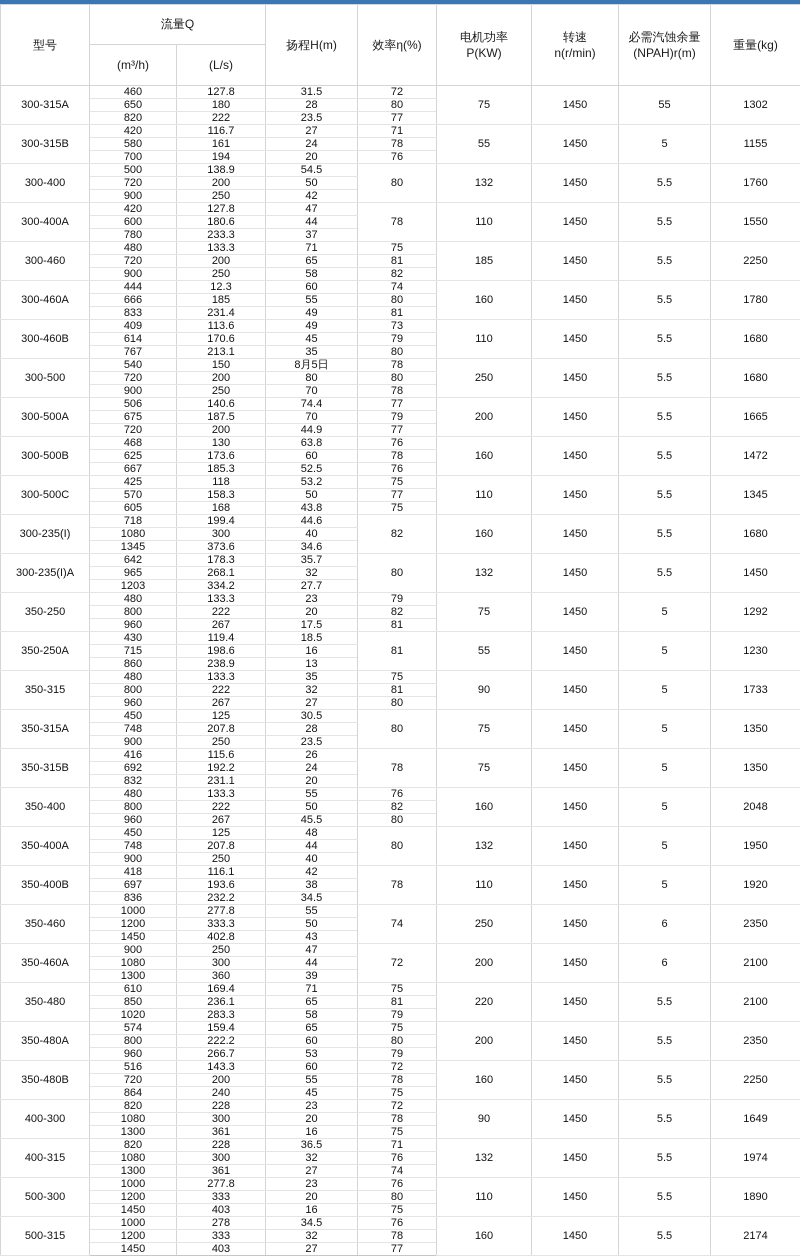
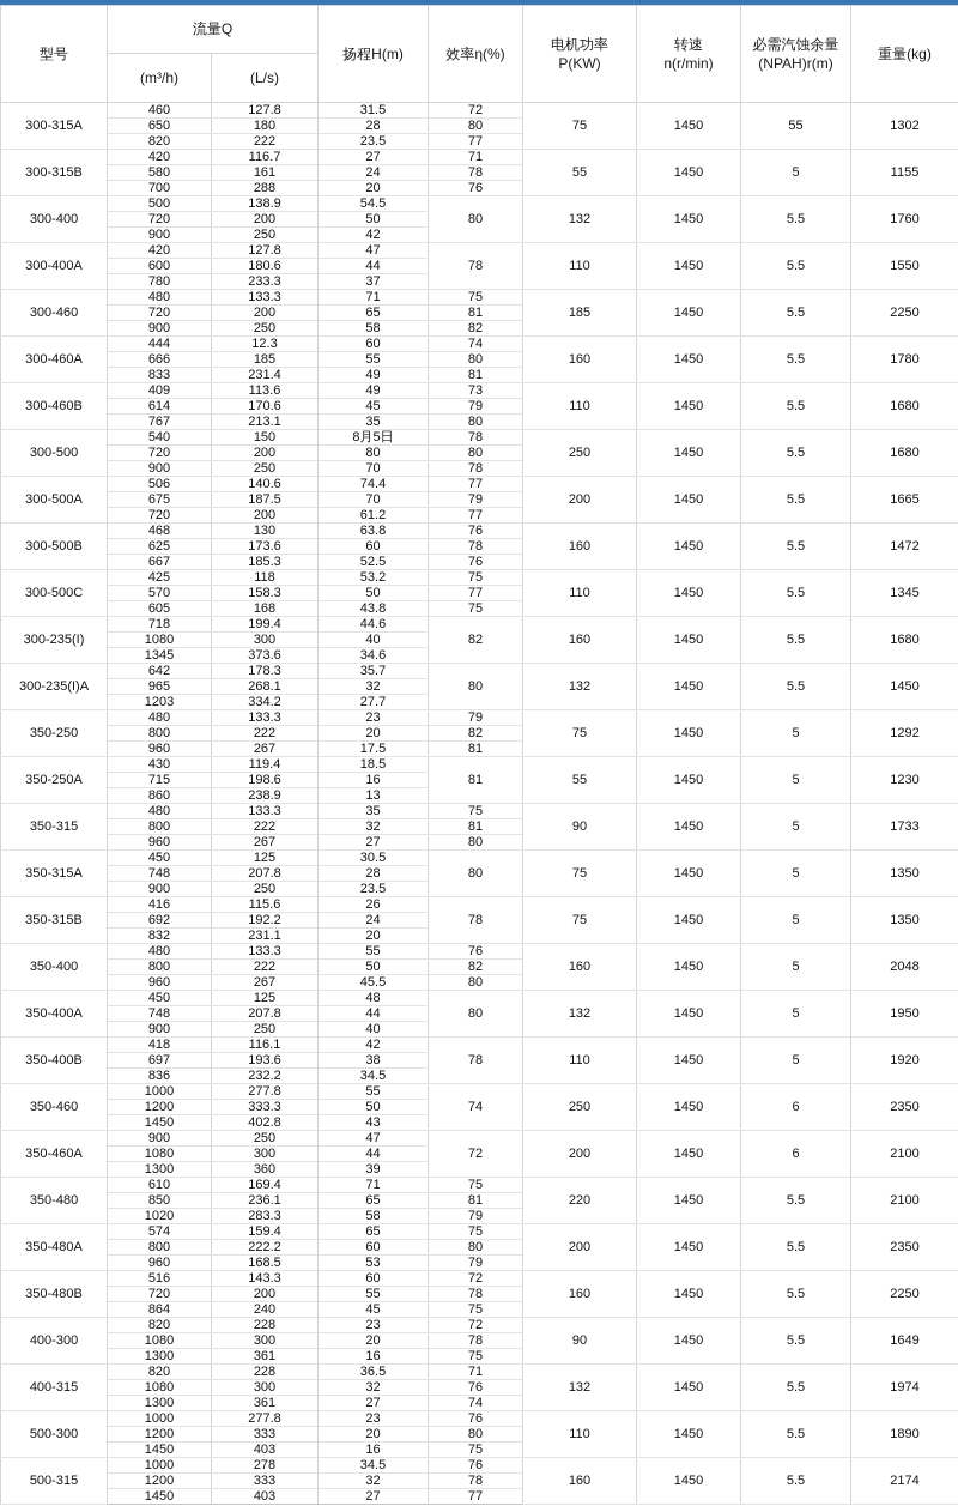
  型号	流量Q	扬程H(m)	效率η(%)	电机功率 P(KW)	转速 n(r/min)	必需汽蚀余量 (NPAH)r(m)	重量(kg)
  (m³/h)	(L/s)
  300-315A	460	127.8	31.5	72	75	1450	55	1302
  650	180	28	80
  820	222	23.5	77
  300-315B	420	116.7	27	71	55	1450	5	1155
  580	161	24	78
- 700	194	20	76
+ 700	288	20	76
  300-400	500	138.9	54.5	80	132	1450	5.5	1760
  720	200	50
  900	250	42
  300-400A	420	127.8	47	78	110	1450	5.5	1550
  600	180.6	44
  780	233.3	37
  300-460	480	133.3	71	75	185	1450	5.5	2250
  720	200	65	81
  900	250	58	82
  300-460A	444	12.3	60	74	160	1450	5.5	1780
  666	185	55	80
  833	231.4	49	81
  300-460B	409	113.6	49	73	110	1450	5.5	1680
  614	170.6	45	79
  767	213.1	35	80
  300-500	540	150	8月5日	78	250	1450	5.5	1680
  720	200	80	80
  900	250	70	78
  300-500A	506	140.6	74.4	77	200	1450	5.5	1665
  675	187.5	70	79
- 720	200	44.9	77
+ 720	200	61.2	77
  300-500B	468	130	63.8	76	160	1450	5.5	1472
  625	173.6	60	78
  667	185.3	52.5	76
  300-500C	425	118	53.2	75	110	1450	5.5	1345
  570	158.3	50	77
  605	168	43.8	75
  300-235(I)	718	199.4	44.6	82	160	1450	5.5	1680
  1080	300	40
  1345	373.6	34.6
  300-235(I)A	642	178.3	35.7	80	132	1450	5.5	1450
  965	268.1	32
  1203	334.2	27.7
  350-250	480	133.3	23	79	75	1450	5	1292
  800	222	20	82
  960	267	17.5	81
  350-250A	430	119.4	18.5	81	55	1450	5	1230
  715	198.6	16
  860	238.9	13
  350-315	480	133.3	35	75	90	1450	5	1733
  800	222	32	81
  960	267	27	80
  350-315A	450	125	30.5	80	75	1450	5	1350
  748	207.8	28
  900	250	23.5
  350-315B	416	115.6	26	78	75	1450	5	1350
  692	192.2	24
  832	231.1	20
  350-400	480	133.3	55	76	160	1450	5	2048
  800	222	50	82
  960	267	45.5	80
  350-400A	450	125	48	80	132	1450	5	1950
  748	207.8	44
  900	250	40
  350-400B	418	116.1	42	78	110	1450	5	1920
  697	193.6	38
  836	232.2	34.5
  350-460	1000	277.8	55	74	250	1450	6	2350
  1200	333.3	50
  1450	402.8	43
  350-460A	900	250	47	72	200	1450	6	2100
  1080	300	44
  1300	360	39
  350-480	610	169.4	71	75	220	1450	5.5	2100
  850	236.1	65	81
  1020	283.3	58	79
  350-480A	574	159.4	65	75	200	1450	5.5	2350
  800	222.2	60	80
- 960	266.7	53	79
+ 960	168.5	53	79
  350-480B	516	143.3	60	72	160	1450	5.5	2250
  720	200	55	78
  864	240	45	75
  400-300	820	228	23	72	90	1450	5.5	1649
  1080	300	20	78
  1300	361	16	75
  400-315	820	228	36.5	71	132	1450	5.5	1974
  1080	300	32	76
  1300	361	27	74
  500-300	1000	277.8	23	76	110	1450	5.5	1890
  1200	333	20	80
  1450	403	16	75
  500-315	1000	278	34.5	76	160	1450	5.5	2174
  1200	333	32	78
  1450	403	27	77
